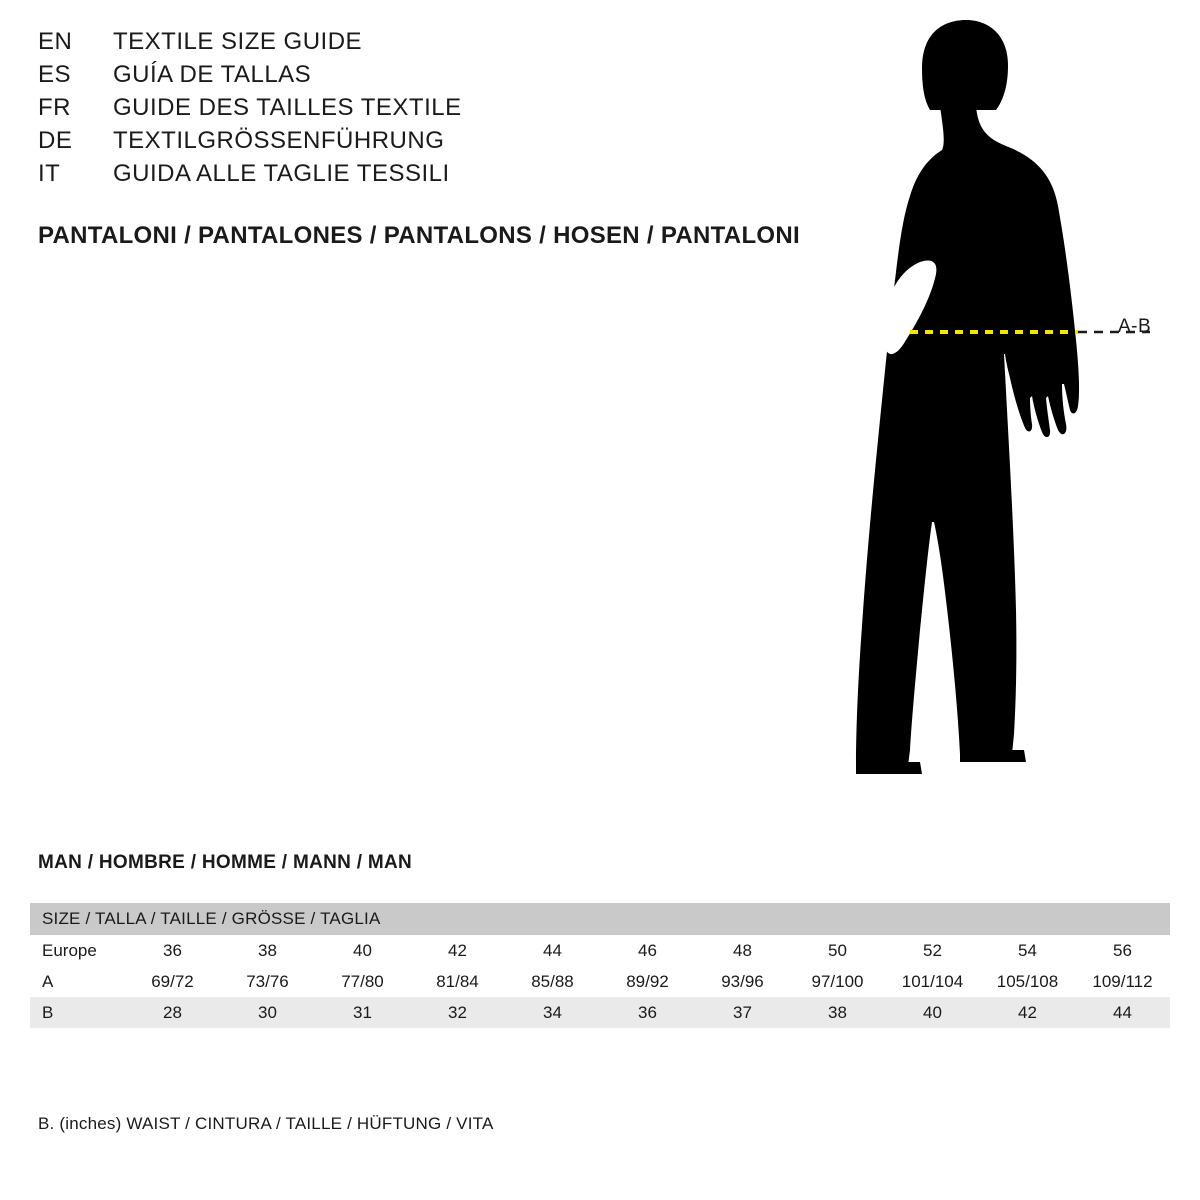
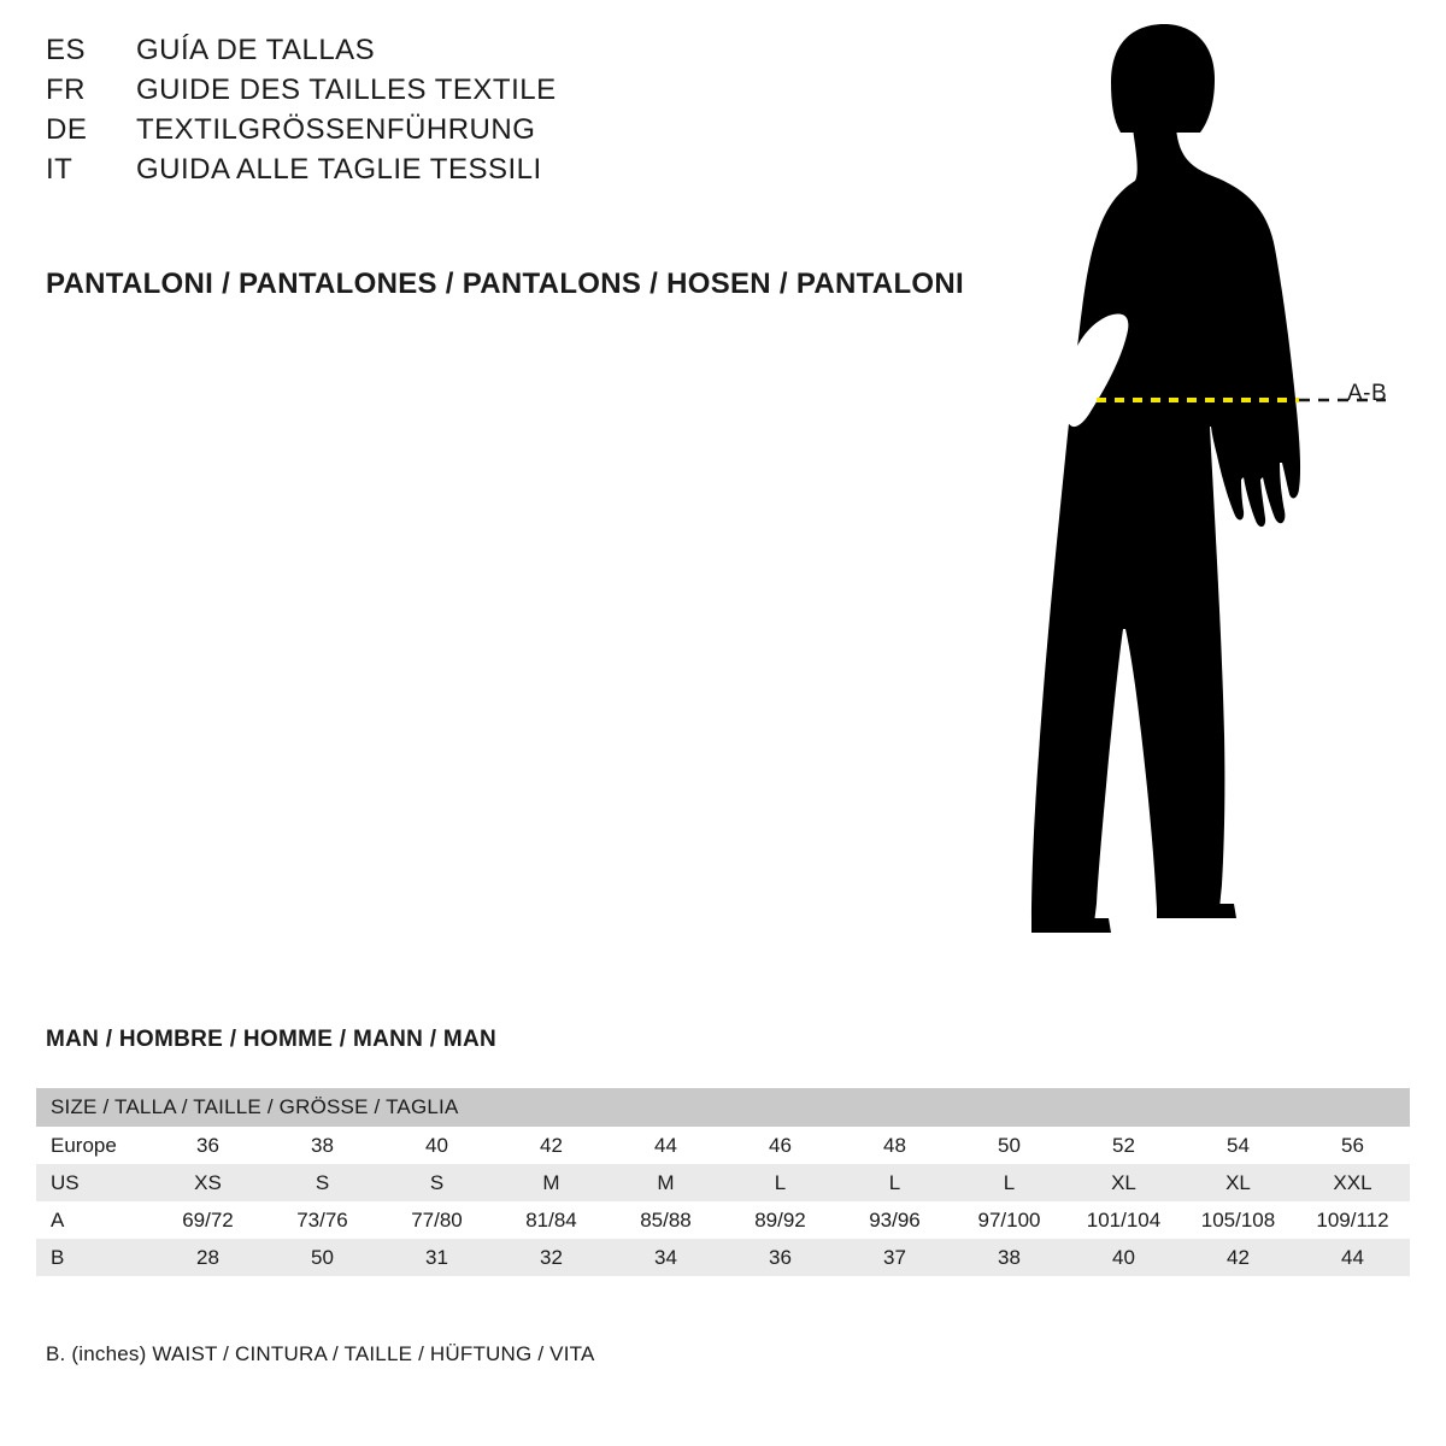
- EN
- TEXTILE SIZE GUIDE
  ES
  GUÍA DE TALLAS
  FR
  GUIDE DES TAILLES TEXTILE
  DE
  TEXTILGRÖSSENFÜHRUNG
  IT
  GUIDA ALLE TAGLIE TESSILI
  PANTALONI / PANTALONES / PANTALONS / HOSEN / PANTALONI
  A-B
  MAN / HOMBRE / HOMME / MANN / MAN
  SIZE / TALLA / TAILLE / GRÖSSE / TAGLIA
  Europe	36	38	40	42	44	46	48	50	52	54	56
+ US	XS	S	S	M	M	L	L	L	XL	XL	XXL
  A	69/72	73/76	77/80	81/84	85/88	89/92	93/96	97/100	101/104	105/108	109/112
- B	28	30	31	32	34	36	37	38	40	42	44
+ B	28	50	31	32	34	36	37	38	40	42	44
  B. (inches) WAIST / CINTURA / TAILLE / HÜFTUNG / VITA
